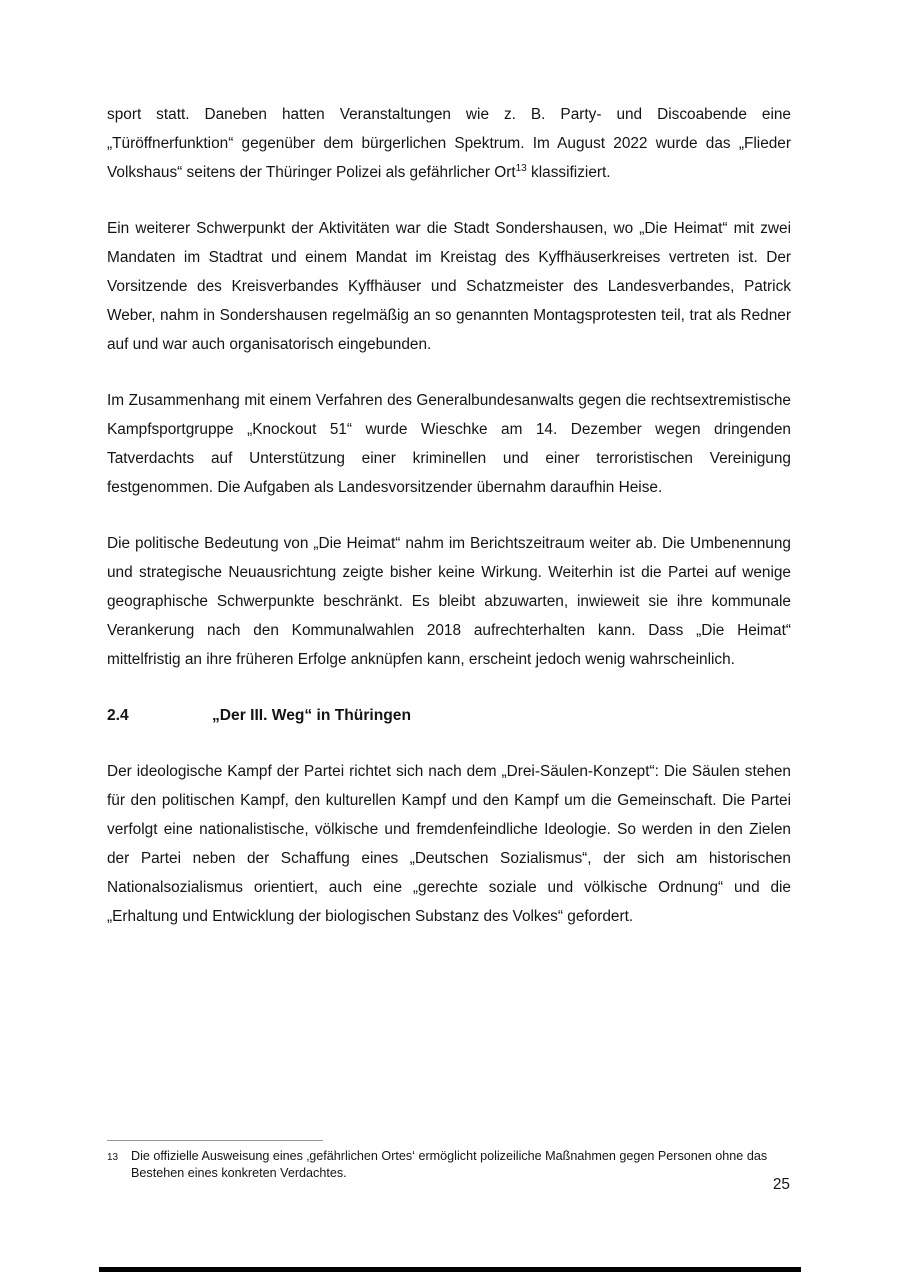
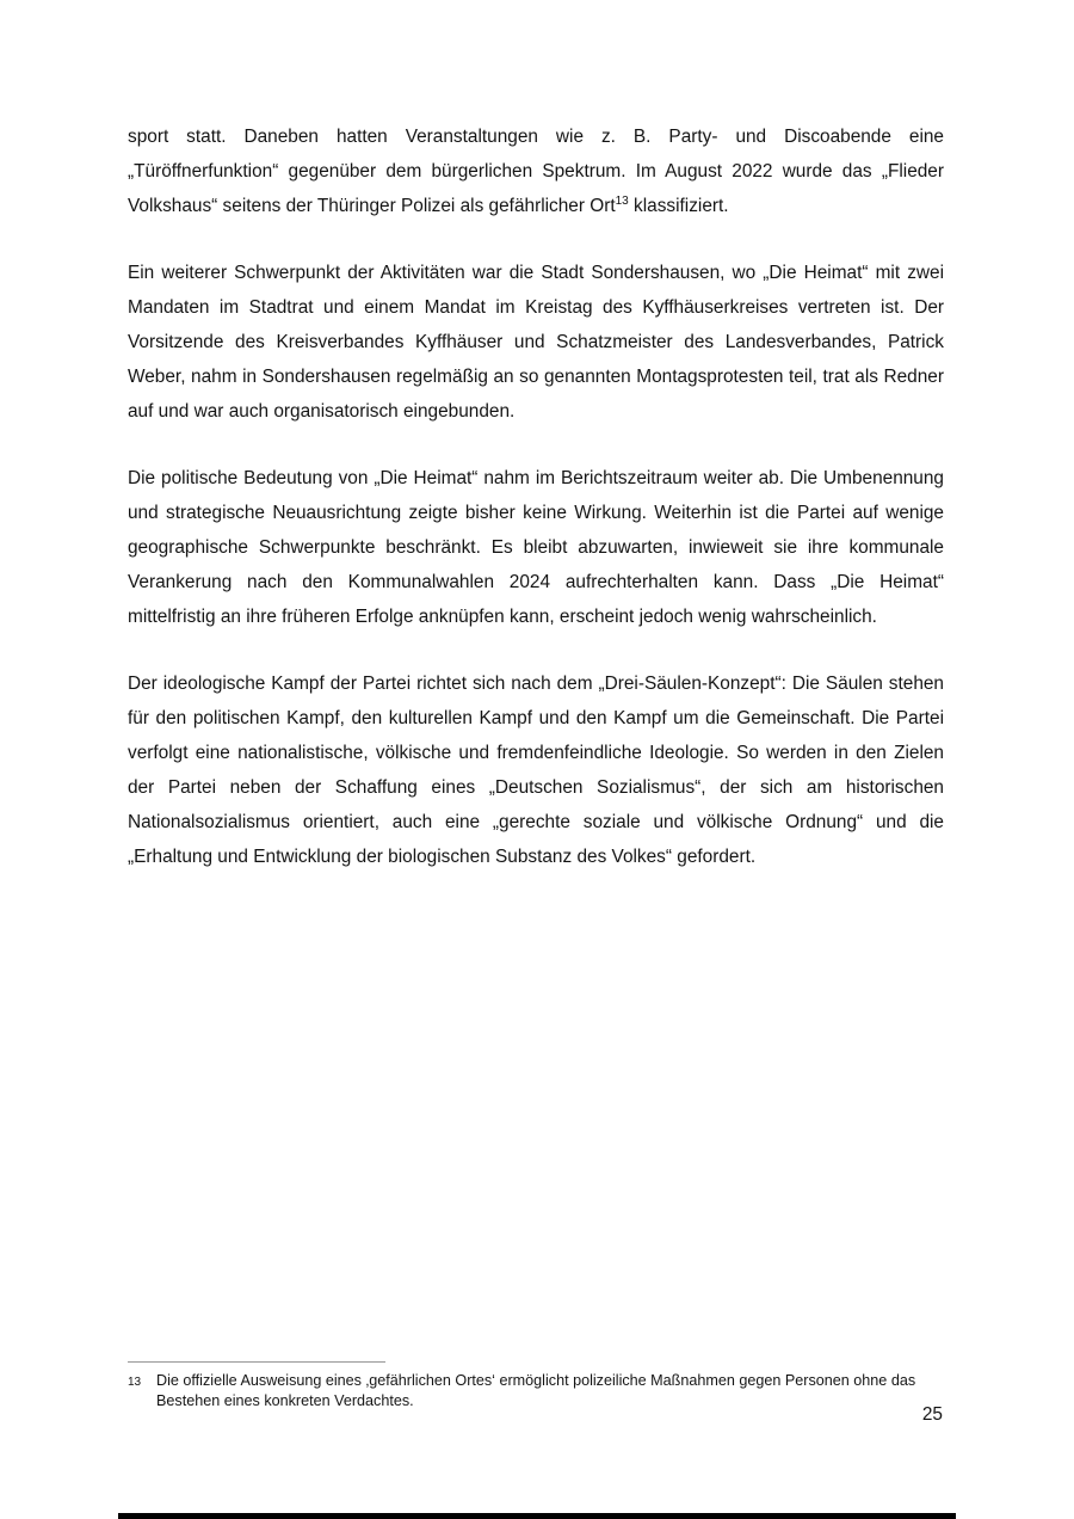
  sport statt. Daneben hatten Veranstaltungen wie z. B. Party- und Discoabende eine „Türöffnerfunktion“ gegenüber dem bürgerlichen Spektrum. Im August 2022 wurde das „Flieder Volkshaus“ seitens der Thüringer Polizei als gefährlicher Ort13 klassifiziert.
  Ein weiterer Schwerpunkt der Aktivitäten war die Stadt Sondershausen, wo „Die Heimat“ mit zwei Mandaten im Stadtrat und einem Mandat im Kreistag des Kyffhäuserkreises vertreten ist. Der Vorsitzende des Kreisverbandes Kyffhäuser und Schatzmeister des Landesverbandes, Patrick Weber, nahm in Sondershausen regelmäßig an so genannten Montagsprotesten teil, trat als Redner auf und war auch organisatorisch eingebunden.
- Im Zusammenhang mit einem Verfahren des Generalbundesanwalts gegen die rechtsextremistische Kampfsportgruppe „Knockout 51“ wurde Wieschke am 14. Dezember wegen dringenden Tatverdachts auf Unterstützung einer kriminellen und einer terroristischen Vereinigung festgenommen. Die Aufgaben als Landesvorsitzender übernahm daraufhin Heise.
- Die politische Bedeutung von „Die Heimat“ nahm im Berichtszeitraum weiter ab. Die Umbenennung und strategische Neuausrichtung zeigte bisher keine Wirkung. Weiterhin ist die Partei auf wenige geographische Schwerpunkte beschränkt. Es bleibt abzuwarten, inwieweit sie ihre kommunale Verankerung nach den Kommunalwahlen 2018 aufrechterhalten kann. Dass „Die Heimat“ mittelfristig an ihre früheren Erfolge anknüpfen kann, erscheint jedoch wenig wahrscheinlich.
+ Die politische Bedeutung von „Die Heimat“ nahm im Berichtszeitraum weiter ab. Die Umbenennung und strategische Neuausrichtung zeigte bisher keine Wirkung. Weiterhin ist die Partei auf wenige geographische Schwerpunkte beschränkt. Es bleibt abzuwarten, inwieweit sie ihre kommunale Verankerung nach den Kommunalwahlen 2024 aufrechterhalten kann. Dass „Die Heimat“ mittelfristig an ihre früheren Erfolge anknüpfen kann, erscheint jedoch wenig wahrscheinlich.
- 2.4
- „Der III. Weg“ in Thüringen
  Der ideologische Kampf der Partei richtet sich nach dem „Drei-Säulen-Konzept“: Die Säulen stehen für den politischen Kampf, den kulturellen Kampf und den Kampf um die Gemeinschaft. Die Partei verfolgt eine nationalistische, völkische und fremdenfeindliche Ideologie. So werden in den Zielen der Partei neben der Schaffung eines „Deutschen Sozialismus“, der sich am historischen Nationalsozialismus orientiert, auch eine „gerechte soziale und völkische Ordnung“ und die „Erhaltung und Entwicklung der biologischen Substanz des Volkes“ gefordert.
  13
  Die offizielle Ausweisung eines ‚gefährlichen Ortes‘ ermöglicht polizeiliche Maßnahmen gegen Personen ohne das Bestehen eines konkreten Verdachtes.
  25
